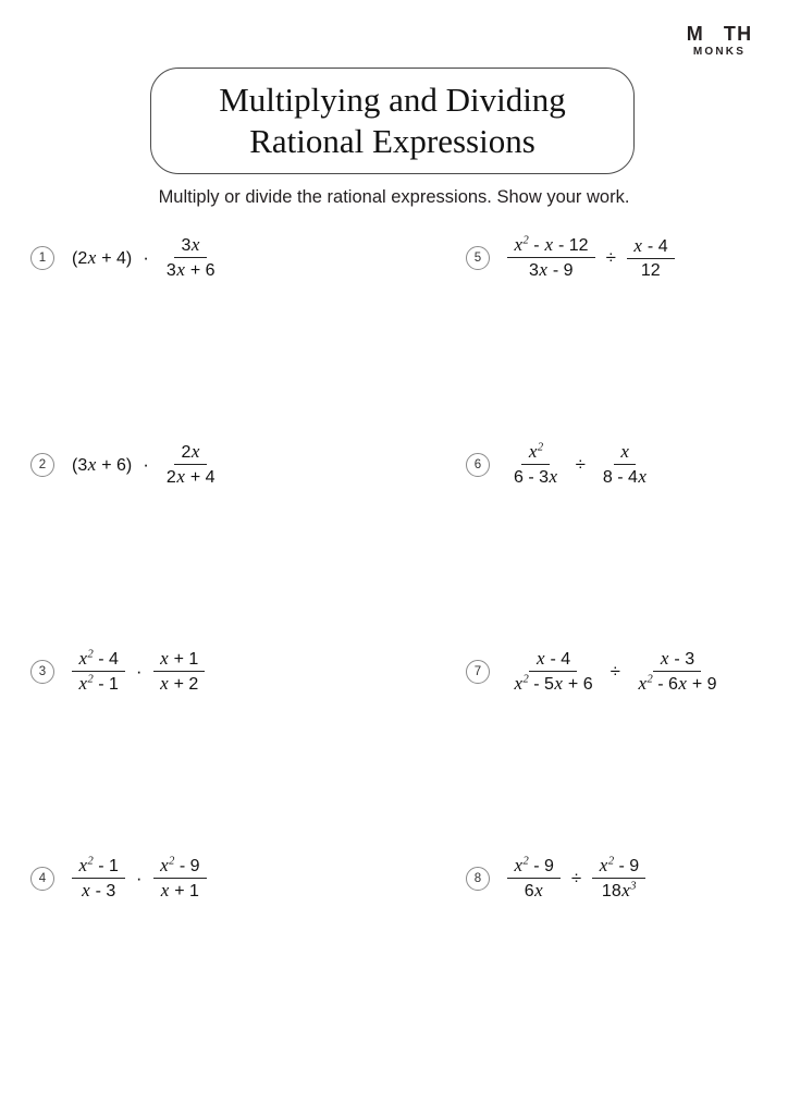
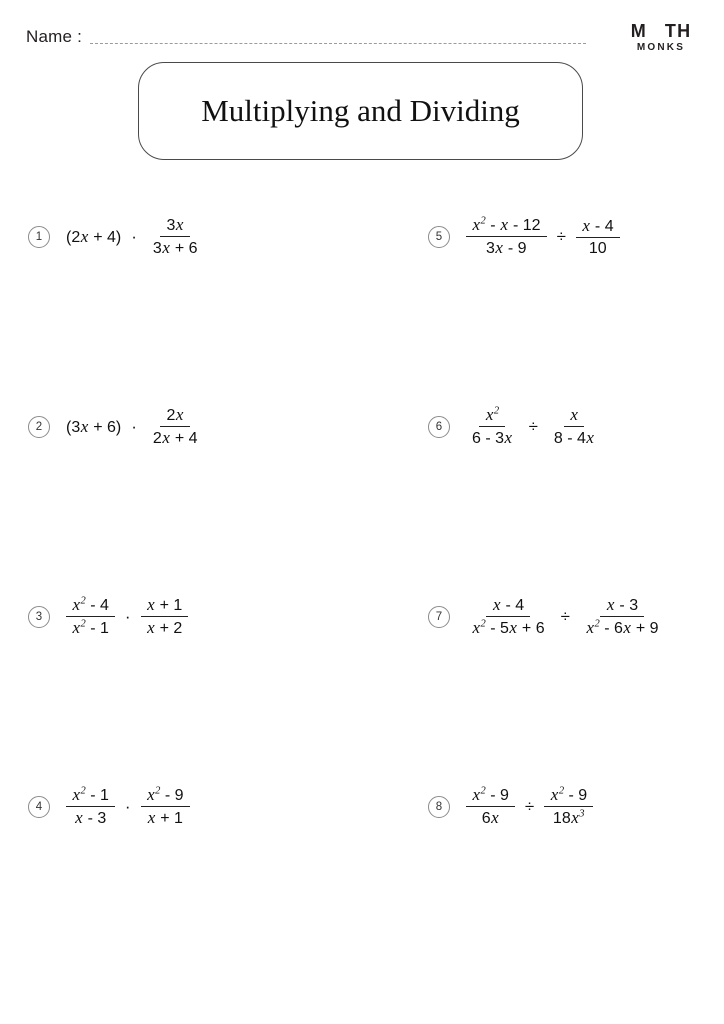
+ Name :
  M
  TH
  MONKS
  Multiplying and Dividing
- Rational Expressions
- Multiply or divide the rational expressions. Show your work.
  1
  (2x + 4)
  ·
  3x
  3x + 6
  5
  x2 - x - 12
  3x - 9
  ÷
  x - 4
- 12
+ 10
  2
  (3x + 6)
  ·
  2x
  2x + 4
  6
  x2
  6 - 3x
  ÷
  x
  8 - 4x
  3
  x2 - 4
  x2 - 1
  ·
  x + 1
  x + 2
  7
  x - 4
  x2 - 5x + 6
  ÷
  x - 3
  x2 - 6x + 9
  4
  x2 - 1
  x - 3
  ·
  x2 - 9
  x + 1
  8
  x2 - 9
  6x
  ÷
  x2 - 9
  18x3
